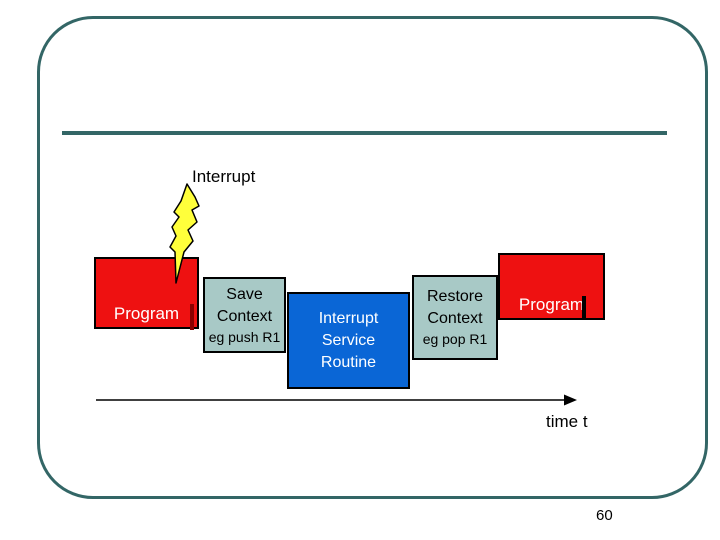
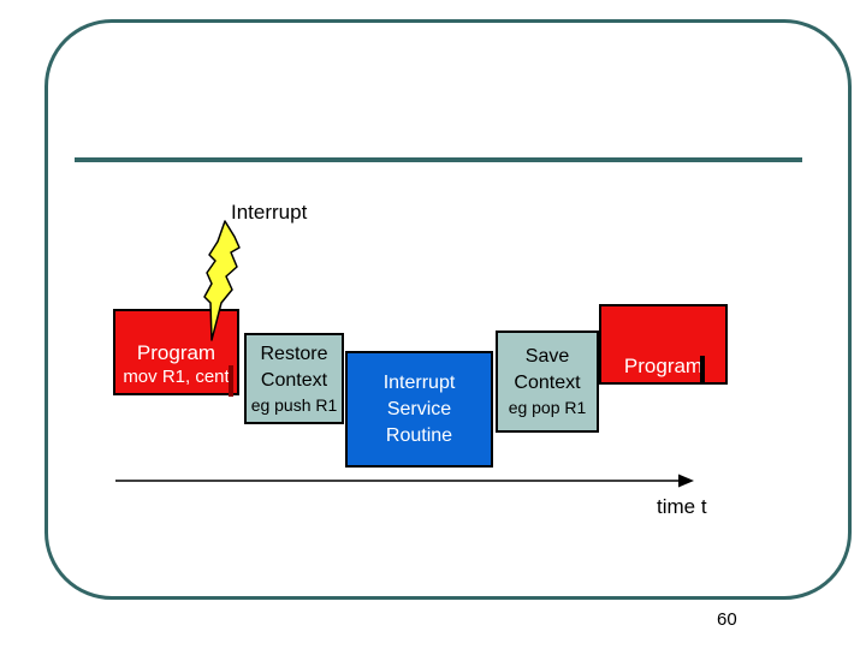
  Interrupt
  Program
+ mov R1, cent
- Save
+ Restore
  Context
  eg push R1
  Interrupt
  Service
  Routine
- Restore
+ Save
  Context
  eg pop R1
  Program
  time t
  60
